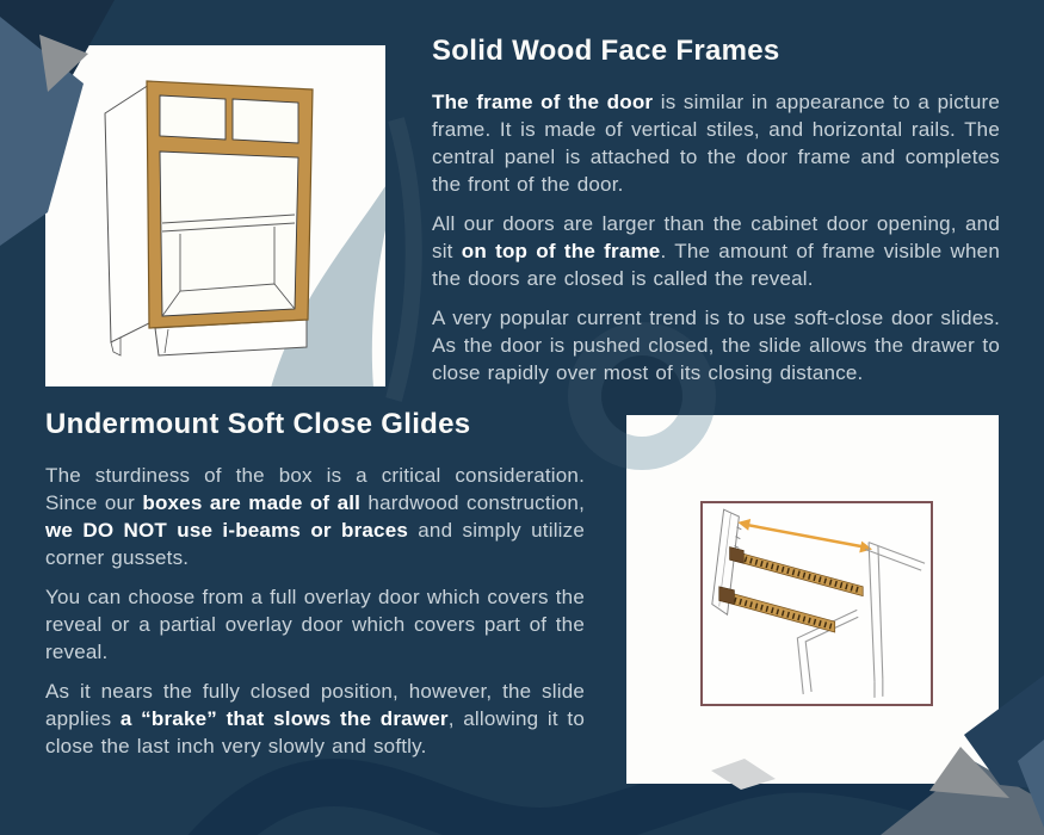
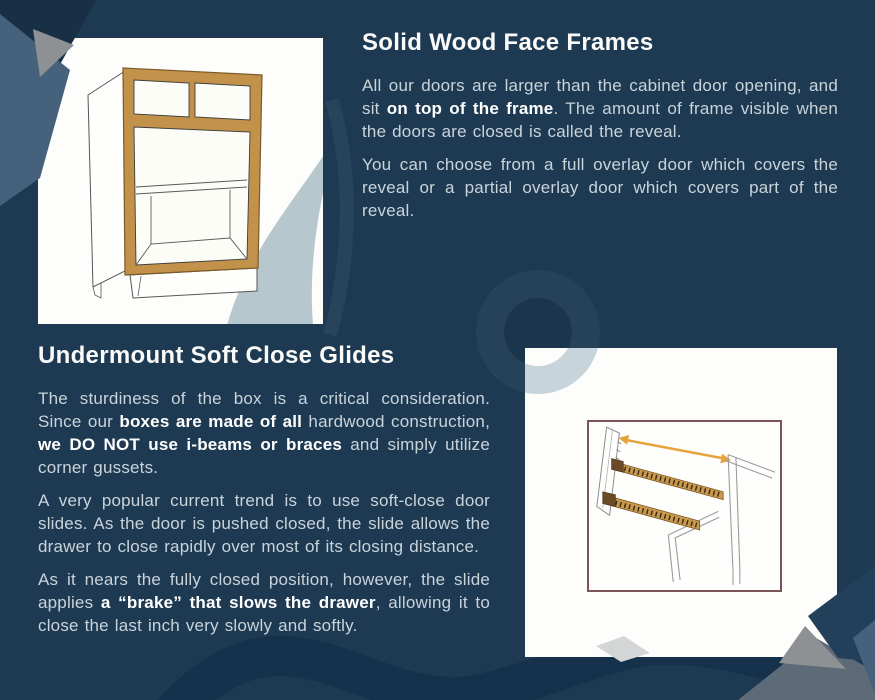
  Solid Wood Face Frames
- The frame of the door is similar in appearance to a picture frame. It is made of vertical stiles, and horizontal rails. The central panel is attached to the door frame and completes the front of the door.
  All our doors are larger than the cabinet door opening, and sit on top of the frame. The amount of frame visible when the doors are closed is called the reveal.
- A very popular current trend is to use soft-close door slides. As the door is pushed closed, the slide allows the drawer to close rapidly over most of its closing distance.
+ You can choose from a full overlay door which covers the reveal or a partial overlay door which covers part of the reveal.
  Undermount Soft Close Glides
  The sturdiness of the box is a critical consideration. Since our boxes are made of all hardwood construction, we DO NOT use i-beams or braces and simply utilize corner gussets.
- You can choose from a full overlay door which covers the reveal or a partial overlay door which covers part of the reveal.
+ A very popular current trend is to use soft-close door slides. As the door is pushed closed, the slide allows the drawer to close rapidly over most of its closing distance.
  As it nears the fully closed position, however, the slide applies a “brake” that slows the drawer, allowing it to close the last inch very slowly and softly.
